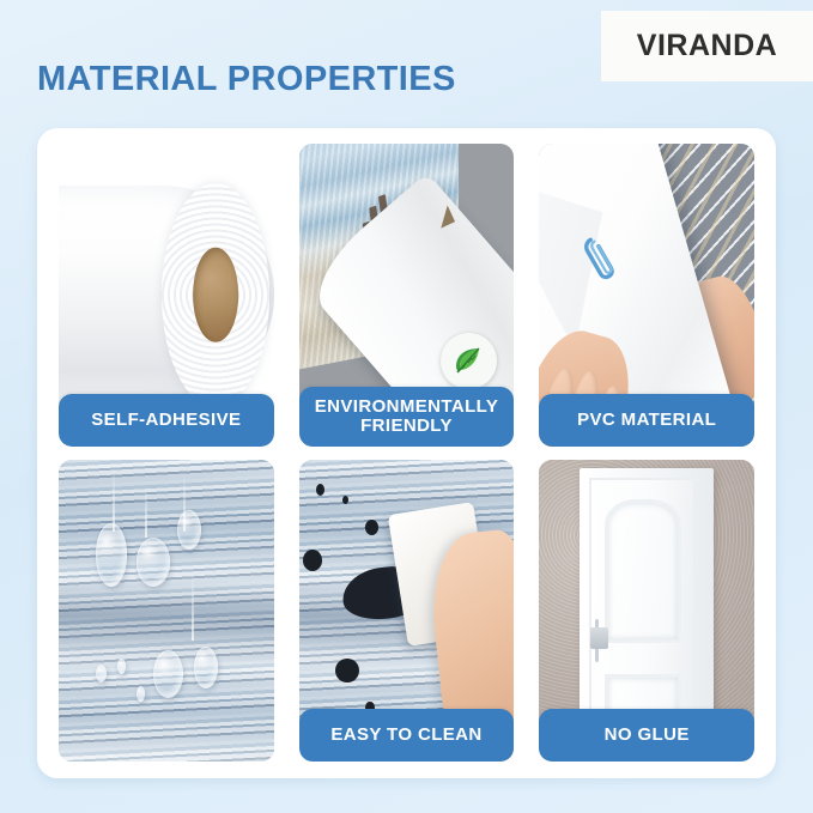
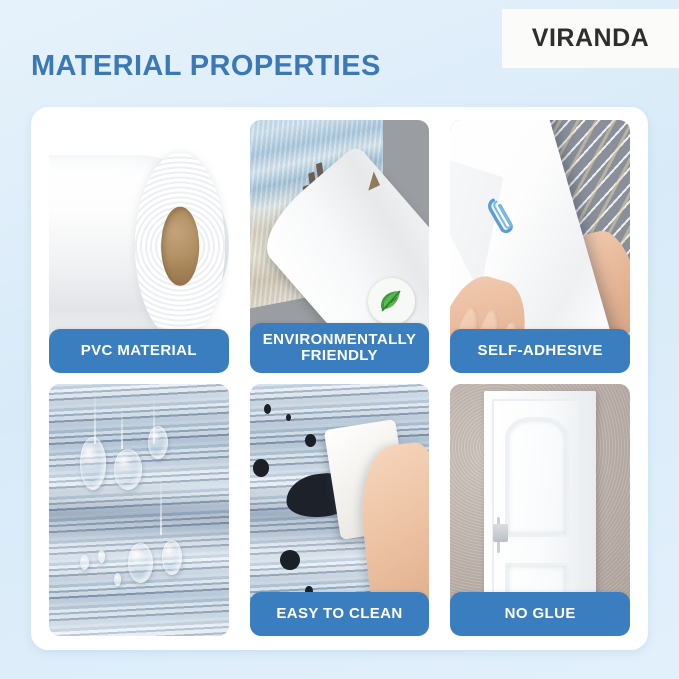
  VIRANDA
  MATERIAL PROPERTIES
- SELF-ADHESIVE
+ PVC MATERIAL
  ENVIRONMENTALLY FRIENDLY
- PVC MATERIAL
+ SELF-ADHESIVE
  EASY TO CLEAN
  NO GLUE
